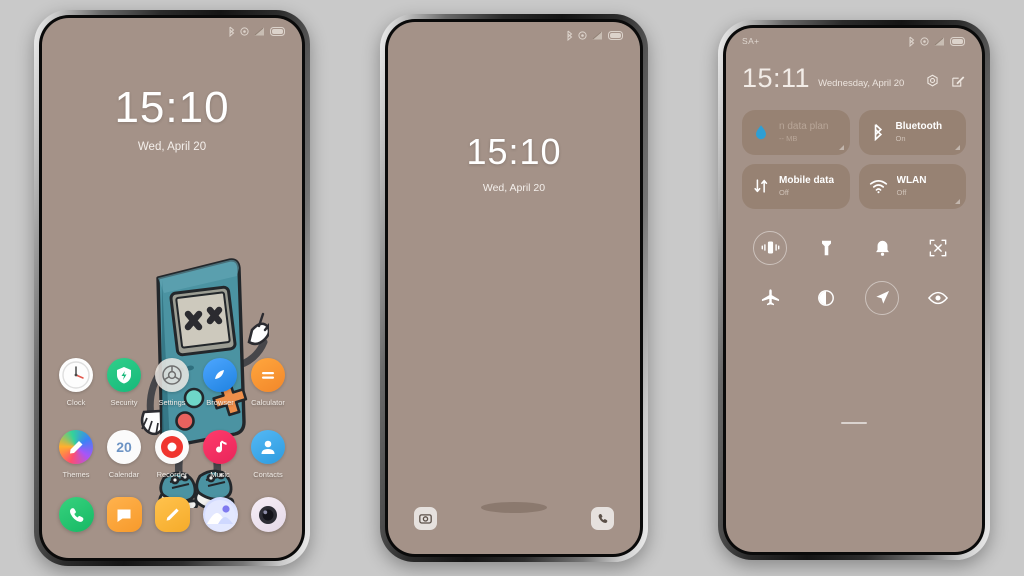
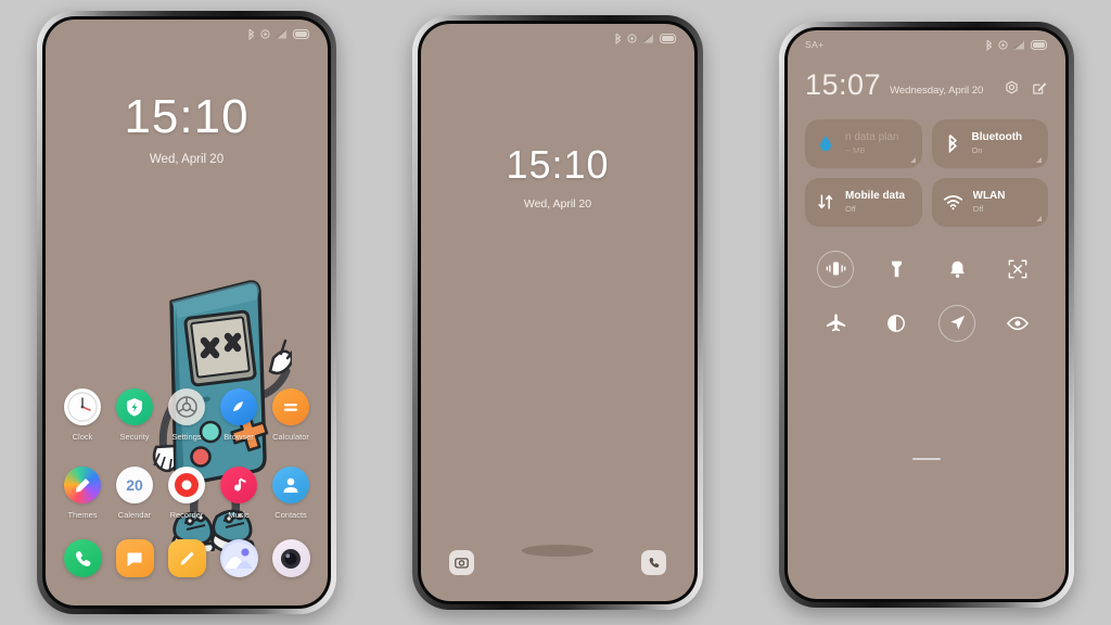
  15:10
  Wed, April 20
  Clock
  Security
  Settings
  Browser
  Calculator
  Themes
  20
  Calendar
  Recorder
  Music
  Contacts
  15:10
  Wed, April 20
  SA+
- 15:11
+ 15:07
  Wednesday, April 20
  n data plan
  -- MB
  Bluetooth
  On
  Mobile data
  Off
  WLAN
  Off
